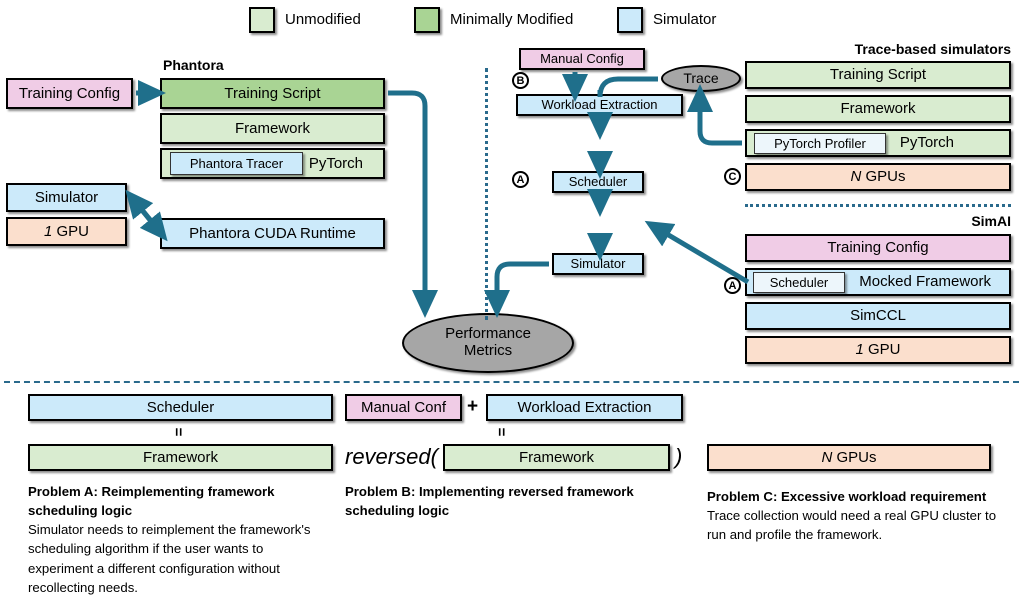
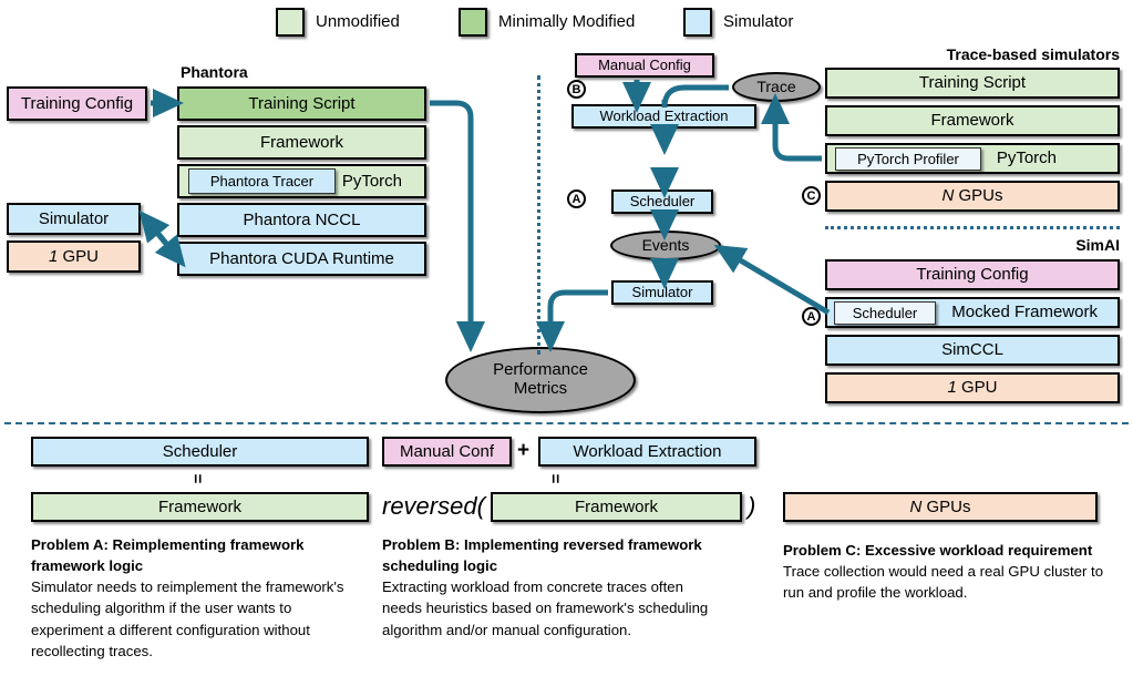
  Unmodified
  Minimally Modified
  Simulator
  Phantora
  Training Config
  Training Script
  Framework
  PyTorch
  Phantora Tracer
+ Phantora NCCL
  Phantora CUDA Runtime
  Simulator
  1
  GPU
  Manual Config
  B
  Workload Extraction
  A
  Scheduler
+ Events
  Simulator
  Trace
  Performance
  Metrics
  Trace-based simulators
  Training Script
  Framework
  PyTorch
  PyTorch Profiler
  C
  N
  GPUs
  SimAI
  Training Config
  Mocked Framework
  Scheduler
  A
  SimCCL
  1
  GPU
  Scheduler
  Framework
- Problem A: Reimplementing framework scheduling logic
+ Problem A: Reimplementing framework framework logic
- Simulator needs to reimplement the framework's scheduling algorithm if the user wants to experiment a different configuration without recollecting needs.
+ Simulator needs to reimplement the framework's scheduling algorithm if the user wants to experiment a different configuration without recollecting traces.
  Manual Conf
  +
  Workload Extraction
  reversed(
  Framework
  )
  Problem B: Implementing reversed framework scheduling logic
+ Extracting workload from concrete traces often needs heuristics based on framework's scheduling algorithm and/or manual configuration.
  N
  GPUs
  Problem C: Excessive workload requirement
- Trace collection would need a real GPU cluster to run and profile the framework.
+ Trace collection would need a real GPU cluster to run and profile the workload.
